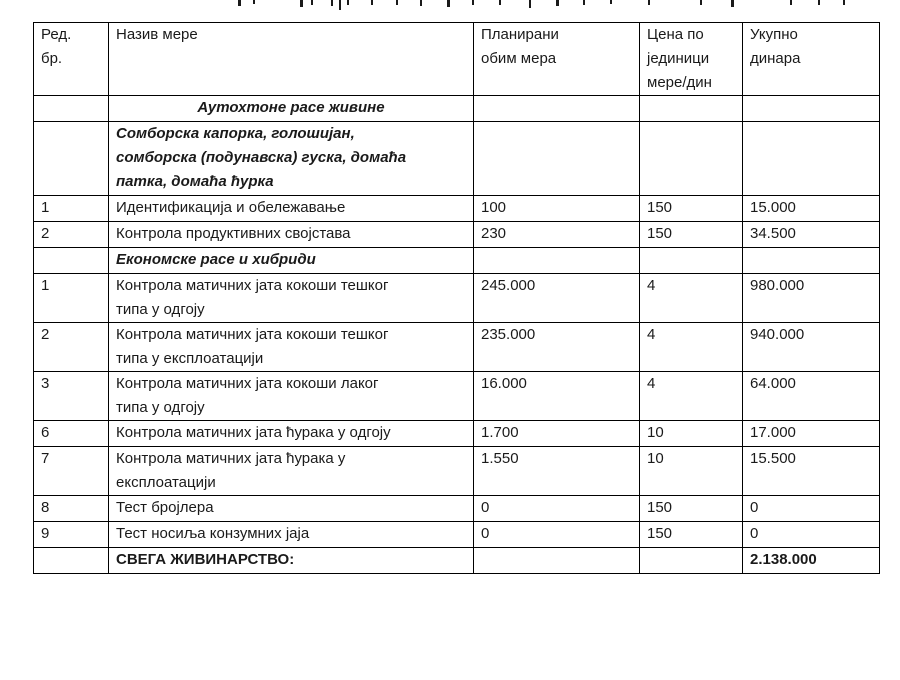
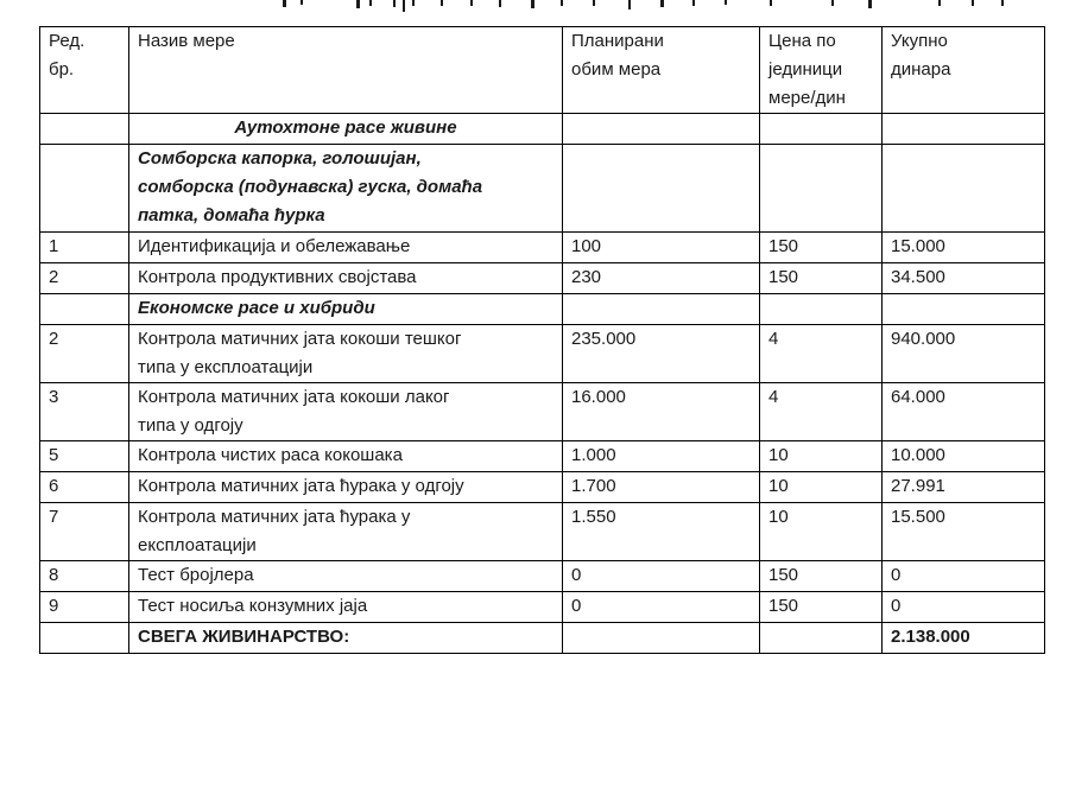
  Ред. бр.	Назив мере	Планирани обим мера	Цена по јединици мере/дин	Укупно динара
  	Аутохтоне расе живине
  	Сомборска капорка, голошијан, сомборска (подунавска) гуска, домаћа патка, домаћа ћурка
  1	Идентификација и обележавање	100	150	15.000
  2	Контрола продуктивних својстава	230	150	34.500
  	Економске расе и хибриди
- 1	Контрола матичних јата кокоши тешког типа у одгоју	245.000	4	980.000
  2	Контрола матичних јата кокоши тешког типа у експлоатацији	235.000	4	940.000
  3	Контрола матичних јата кокоши лаког типа у одгоју	16.000	4	64.000
+ 5	Контрола чистих раса кокошака	1.000	10	10.000
- 6	Контрола матичних јата ћурака у одгоју	1.700	10	17.000
+ 6	Контрола матичних јата ћурака у одгоју	1.700	10	27.991
  7	Контрола матичних јата ћурака у експлоатацији	1.550	10	15.500
  8	Тест бројлера	0	150	0
  9	Тест носиља конзумних јаја	0	150	0
  	СВЕГА ЖИВИНАРСТВО:			2.138.000
